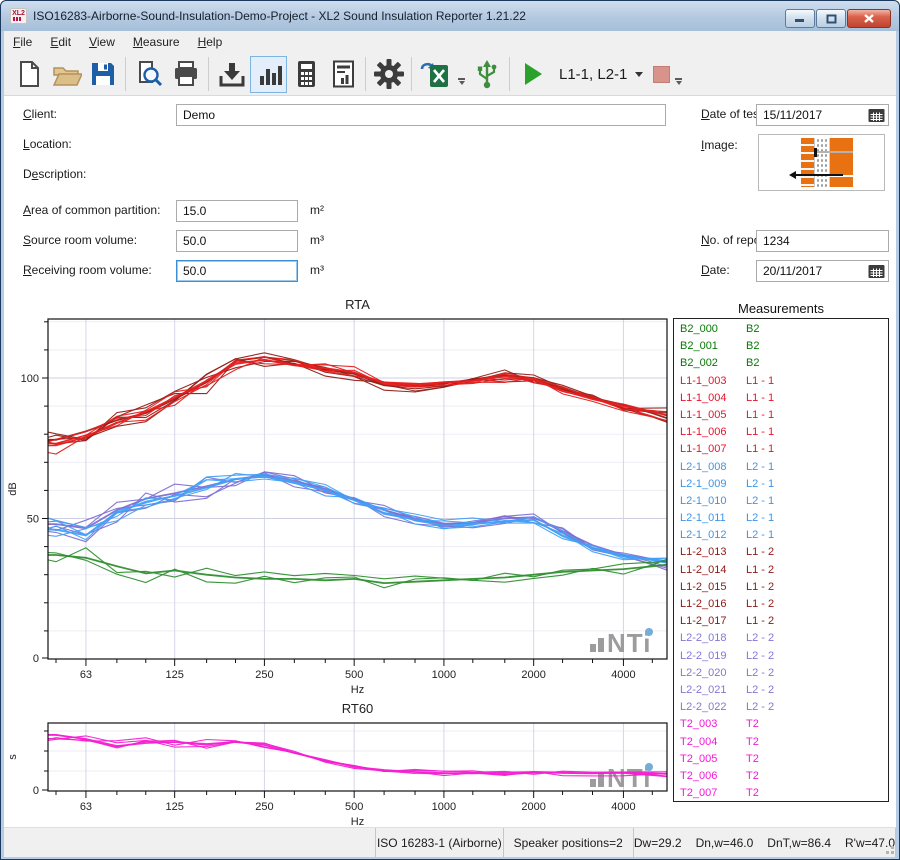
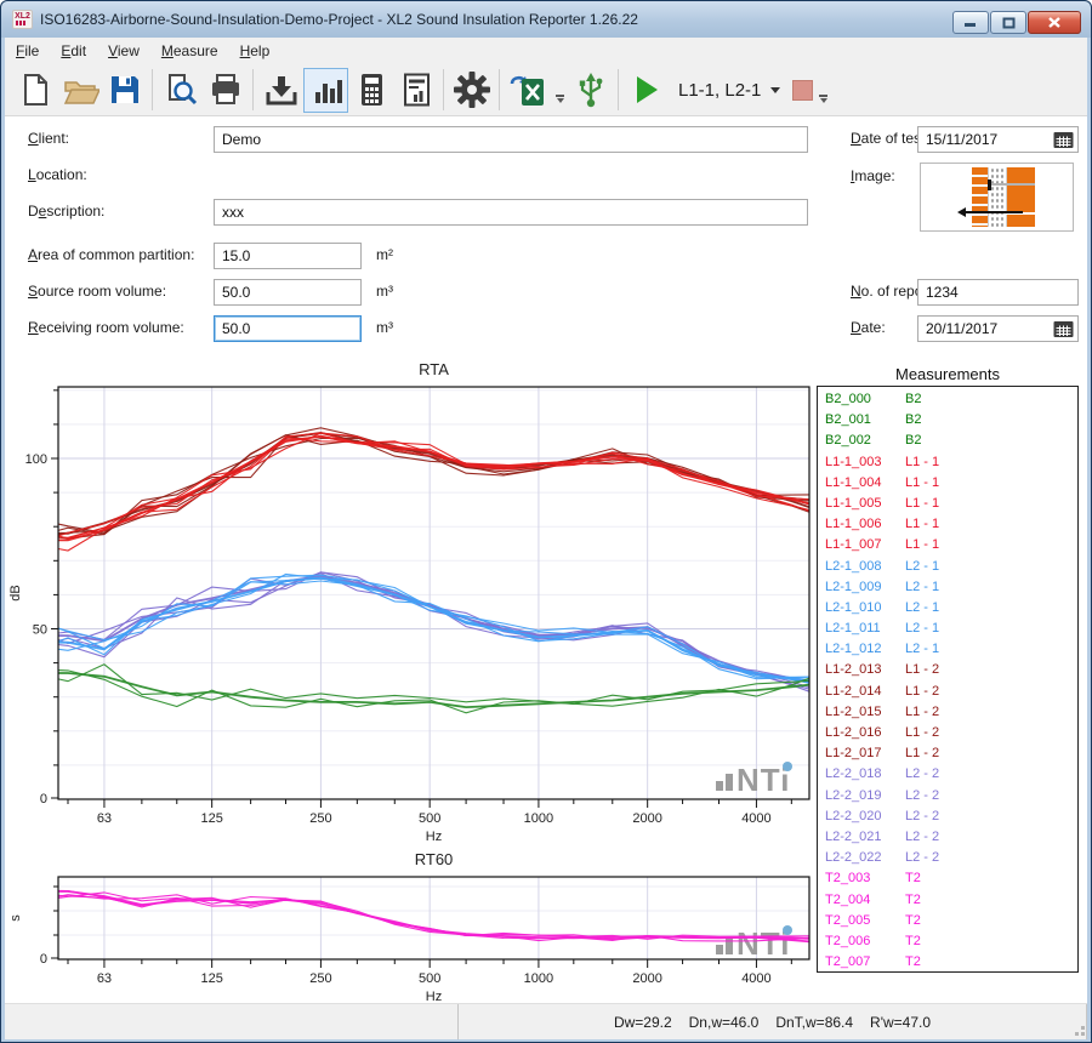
- ISO16283-Airborne-Sound-Insulation-Demo-Project - XL2 Sound Insulation Reporter 1.21.22
+ ISO16283-Airborne-Sound-Insulation-Demo-Project - XL2 Sound Insulation Reporter 1.26.22
  File
  Edit
  View
  Measure
  Help
  L1-1, L2-1
  Client:
  Demo
  Location:
  Description:
+ xxx
  Area of common partition:
  15.0
  m²
  Source room volume:
  50.0
  m³
  Receiving room volume:
  50.0
  m³
  Date of te
  15/11/2017
  Image:
  1234
  Date:
  20/11/2017
  RTA
  NTi
  0
  50
  100
  63
  125
  250
  500
  1000
  2000
  4000
  Hz
  Measurements
  B2_000
  B2
  B2_001
  B2
  B2_002
  B2
  L1-1_003
  L1 - 1
  L1-1_004
  L1 - 1
  L1-1_005
  L1 - 1
  L1-1_006
  L1 - 1
  L1-1_007
  L1 - 1
  L2-1_008
  L2 - 1
  L2-1_009
  L2 - 1
  L2-1_010
  L2 - 1
  L2-1_011
  L2 - 1
  L2-1_012
  L2 - 1
  L1-2_013
  L1 - 2
  L1-2_014
  L1 - 2
  L1-2_015
  L1 - 2
  L1-2_016
  L1 - 2
  L1-2_017
  L1 - 2
  L2-2_018
  L2 - 2
  L2-2_019
  L2 - 2
  L2-2_020
  L2 - 2
  L2-2_021
  L2 - 2
  L2-2_022
  L2 - 2
  T2_003
  T2
  T2_004
  T2
  T2_005
  T2
  T2_006
  T2
  T2_007
  T2
  RT60
  NTi
  0
  63
  125
  250
  500
  1000
  2000
  4000
  Hz
- ISO 16283-1 (Airborne)
- Speaker positions=2
  Dw=29.2
  Dn,w=46.0
  DnT,w=86.4
  R'w=47.0
